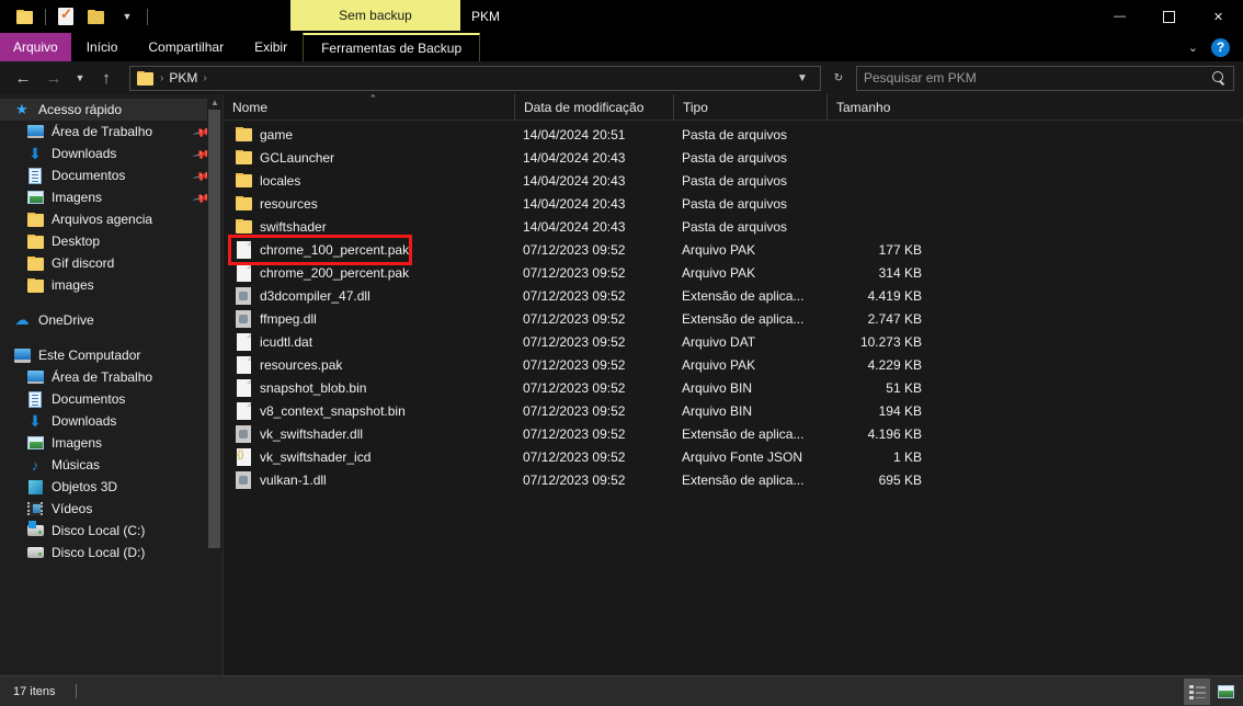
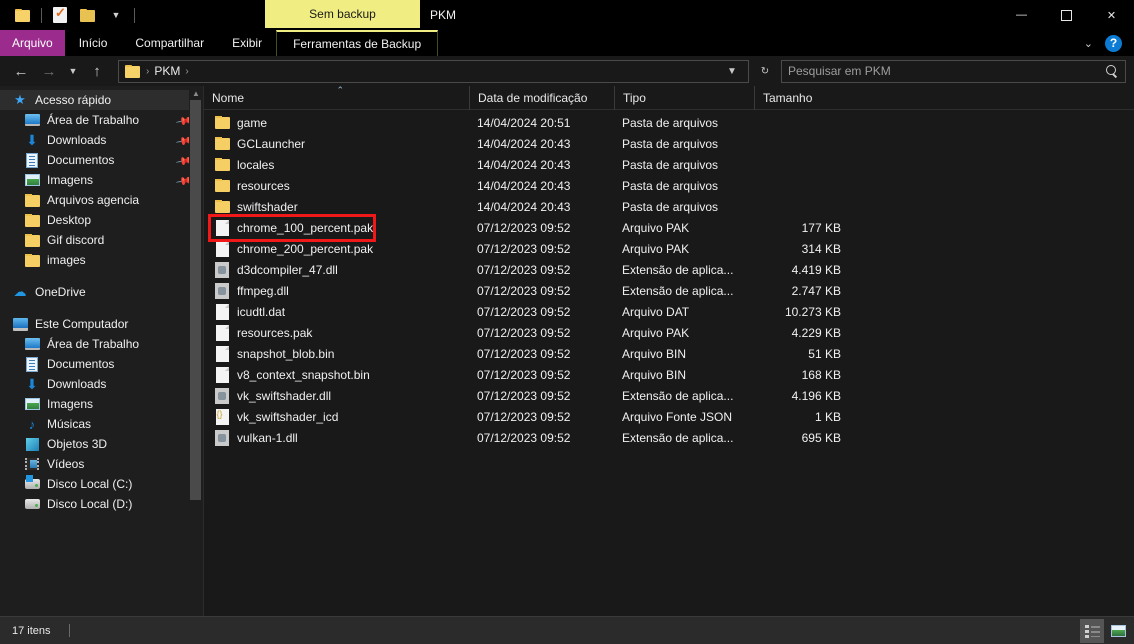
  ▼
  Sem backup
  PKM
  —
  ✕
  Arquivo
  Início
  Compartilhar
  Exibir
  Ferramentas de Backup
  ⌄
  ?
  ←
  →
  ▼
  ↑
  ›
  PKM
  ›
  ▼
  ↻
  Pesquisar em PKM
  ★
  Acesso rápido
  Área de Trabalho
  ⬇
  Downloads
  Documentos
  Imagens
  Arquivos agencia
  Desktop
  Gif discord
  images
  ☁
  OneDrive
  Este Computador
  Área de Trabalho
  Documentos
  ⬇
  Downloads
  Imagens
  ♪
  Músicas
  Objetos 3D
  Vídeos
  Disco Local (C:)
  Disco Local (D:)
  ▲
  ⌃
  Nome
  Data de modificação
  Tipo
  Tamanho
  game
  14/04/2024 20:51
  Pasta de arquivos
  GCLauncher
  14/04/2024 20:43
  Pasta de arquivos
  locales
  14/04/2024 20:43
  Pasta de arquivos
  resources
  14/04/2024 20:43
  Pasta de arquivos
  swiftshader
  14/04/2024 20:43
  Pasta de arquivos
  chrome_100_percent.pak
  07/12/2023 09:52
  Arquivo PAK
  177 KB
  chrome_200_percent.pak
  07/12/2023 09:52
  Arquivo PAK
  314 KB
  d3dcompiler_47.dll
  07/12/2023 09:52
  Extensão de aplica...
  4.419 KB
  ffmpeg.dll
  07/12/2023 09:52
  Extensão de aplica...
  2.747 KB
  icudtl.dat
  07/12/2023 09:52
  Arquivo DAT
  10.273 KB
  resources.pak
  07/12/2023 09:52
  Arquivo PAK
  4.229 KB
  snapshot_blob.bin
  07/12/2023 09:52
  Arquivo BIN
  51 KB
  v8_context_snapshot.bin
  07/12/2023 09:52
  Arquivo BIN
- 194 KB
+ 168 KB
  vk_swiftshader.dll
  07/12/2023 09:52
  Extensão de aplica...
  4.196 KB
  vk_swiftshader_icd
  07/12/2023 09:52
  Arquivo Fonte JSON
  1 KB
  vulkan-1.dll
  07/12/2023 09:52
  Extensão de aplica...
  695 KB
  17 itens
